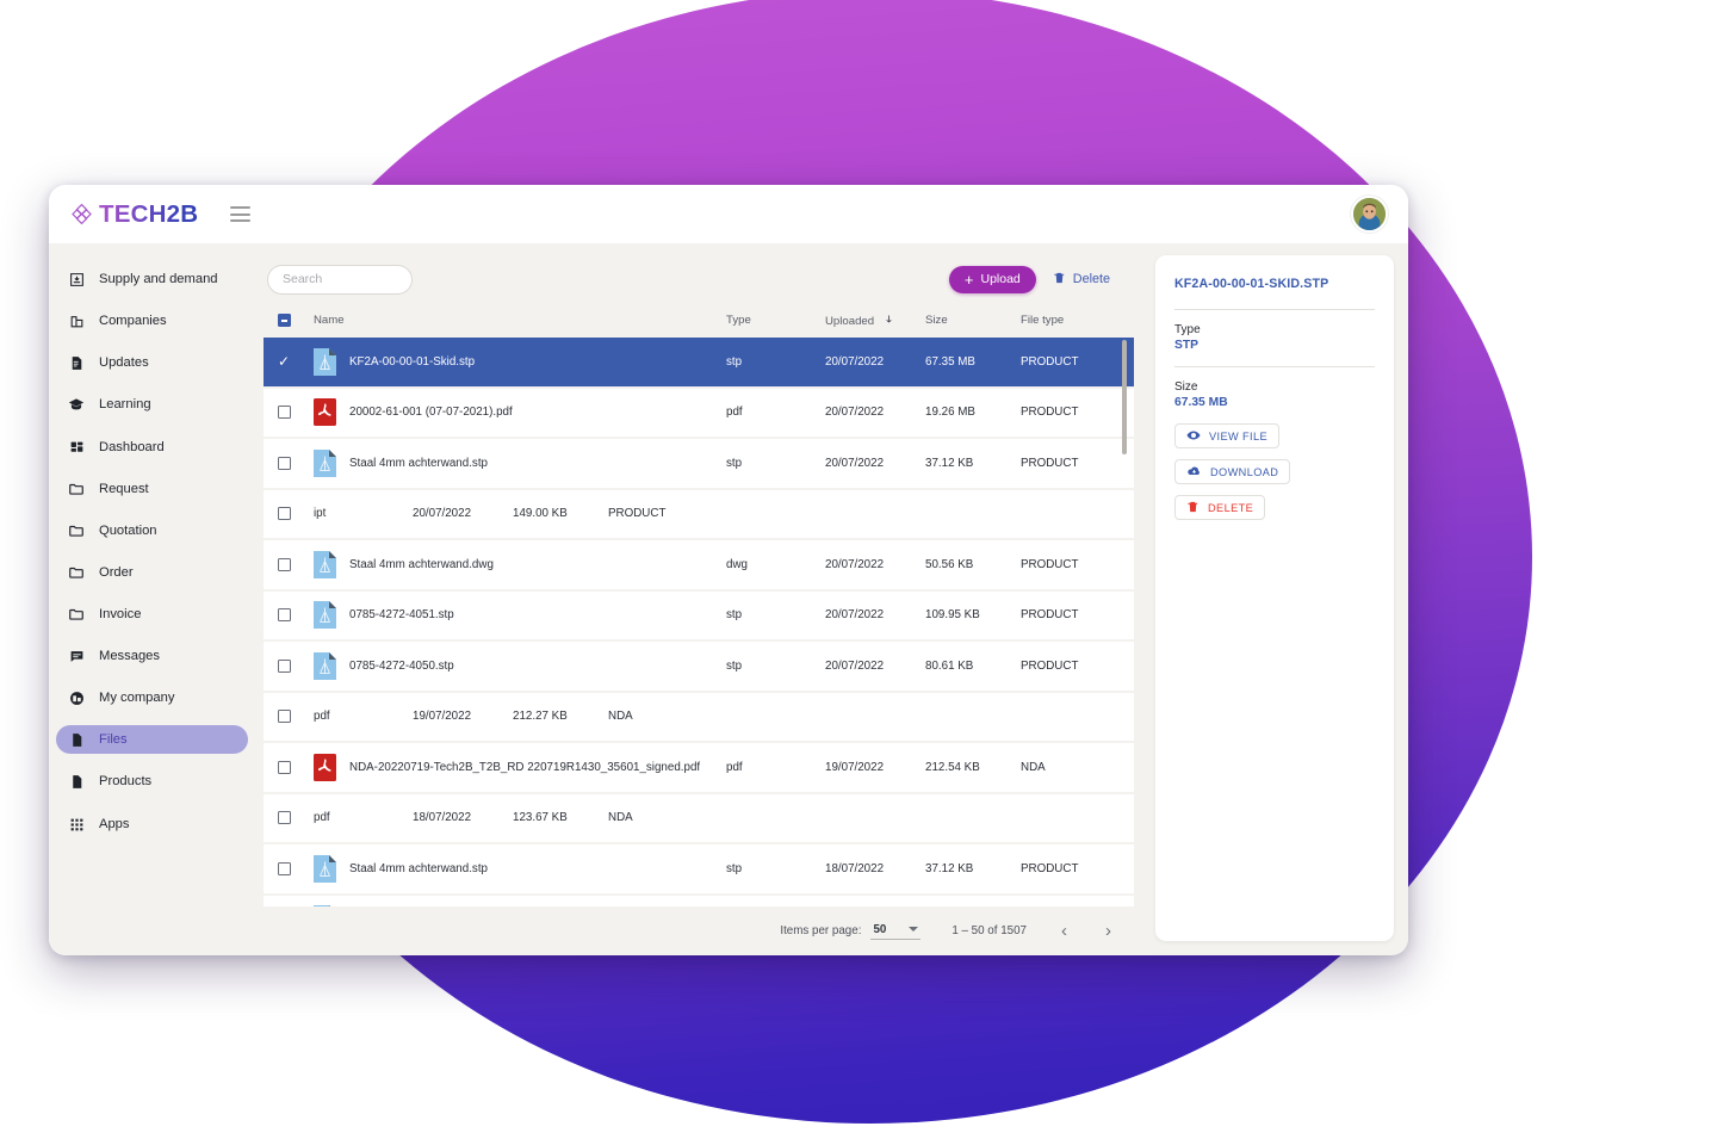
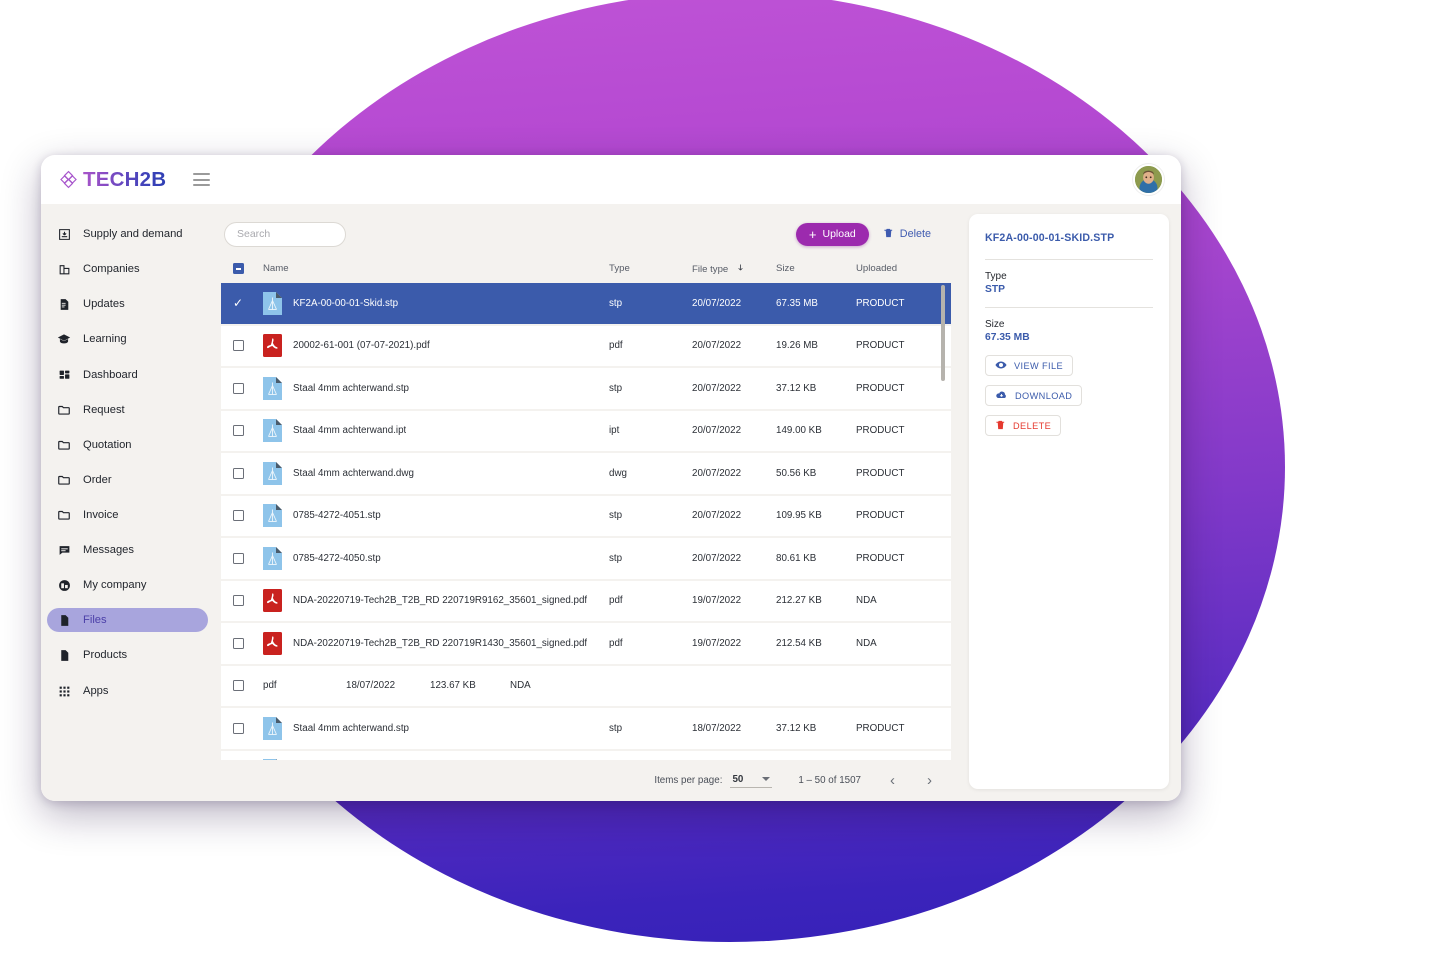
  TECH2B
  Supply and demand
  Companies
  Updates
  Learning
  Dashboard
  Request
  Quotation
  Order
  Invoice
  Messages
  My company
  Files
  Products
  Apps
  Search
  +
  Upload
  Delete
  Name
  Type
- Uploaded
+ File type
  Size
- File type
+ Uploaded
  ✓
  KF2A-00-00-01-Skid.stp
  stp
  20/07/2022
  67.35 MB
  PRODUCT
  20002-61-001 (07-07-2021).pdf
  pdf
  20/07/2022
  19.26 MB
  PRODUCT
  Staal 4mm achterwand.stp
  stp
  20/07/2022
  37.12 KB
  PRODUCT
+ Staal 4mm achterwand.ipt
  ipt
  20/07/2022
  149.00 KB
  PRODUCT
  Staal 4mm achterwand.dwg
  dwg
  20/07/2022
  50.56 KB
  PRODUCT
  0785-4272-4051.stp
  stp
  20/07/2022
  109.95 KB
  PRODUCT
  0785-4272-4050.stp
  stp
  20/07/2022
  80.61 KB
  PRODUCT
+ NDA-20220719-Tech2B_T2B_RD 220719R9162_35601_signed.pdf
  pdf
  19/07/2022
  212.27 KB
  NDA
  NDA-20220719-Tech2B_T2B_RD 220719R1430_35601_signed.pdf
  pdf
  19/07/2022
  212.54 KB
  NDA
  pdf
  18/07/2022
  123.67 KB
  NDA
  Staal 4mm achterwand.stp
  stp
  18/07/2022
  37.12 KB
  PRODUCT
  Items per page:
  50
  1 – 50 of 1507
  ‹
  ›
  KF2A-00-00-01-SKID.STP
  Type
  STP
  Size
  67.35 MB
  VIEW FILE
  DOWNLOAD
  DELETE
